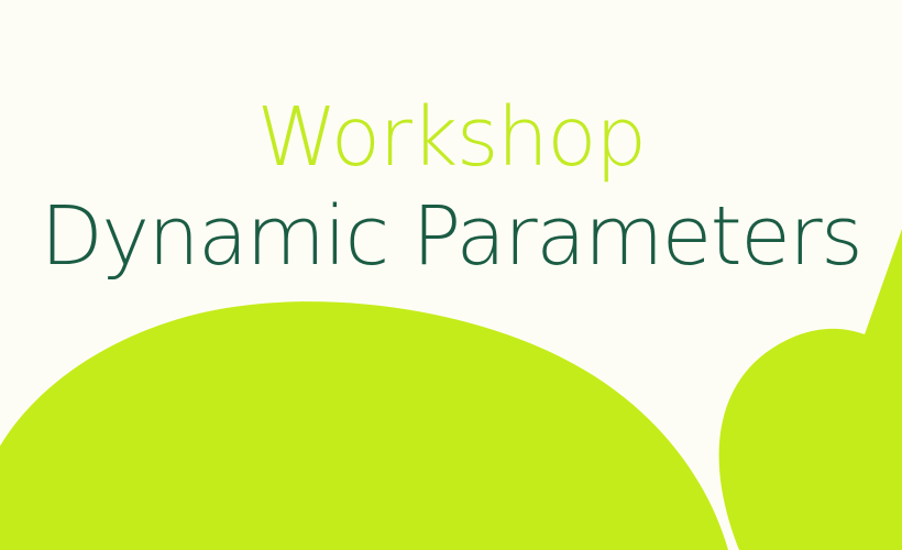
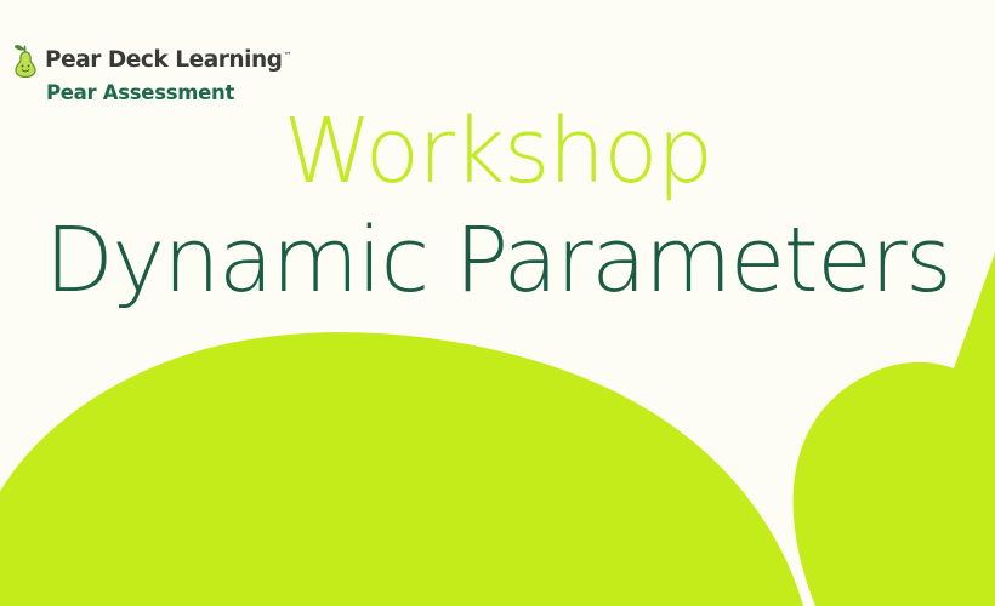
+ Pear Deck Learning ™
+ Pear Assessment
  Workshop
  Dynamic Parameters
